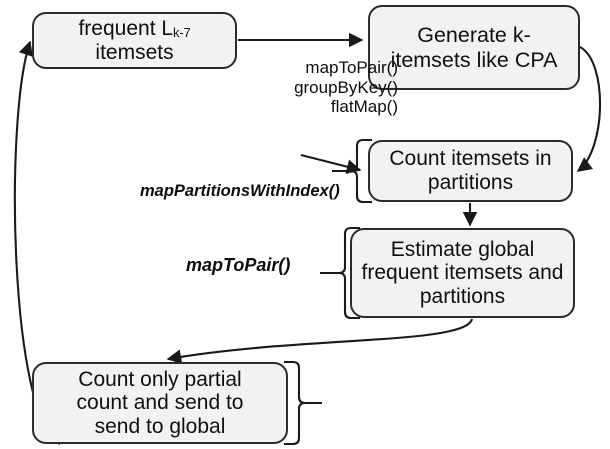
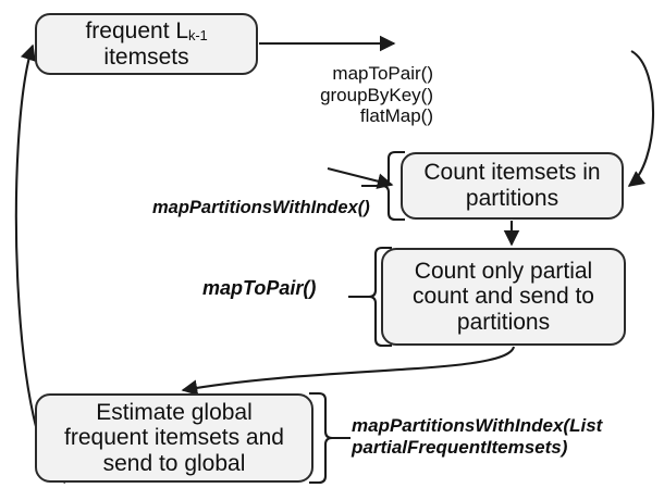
- frequent Lk-7
+ frequent Lk-1
  itemsets
- Generate k-
- itemsets like CPA
  Count itemsets in
  partitions
- Estimate global
+ Count only partial
- frequent itemsets and
+ count and send to
  partitions
- Count only partial
+ Estimate global
- count and send to
+ frequent itemsets and
  send to global
  mapToPair()
  groupByKey()
  flatMap()
  mapPartitionsWithIndex()
  mapToPair()
+ mapPartitionsWithIndex(List
+ partialFrequentItemsets)
